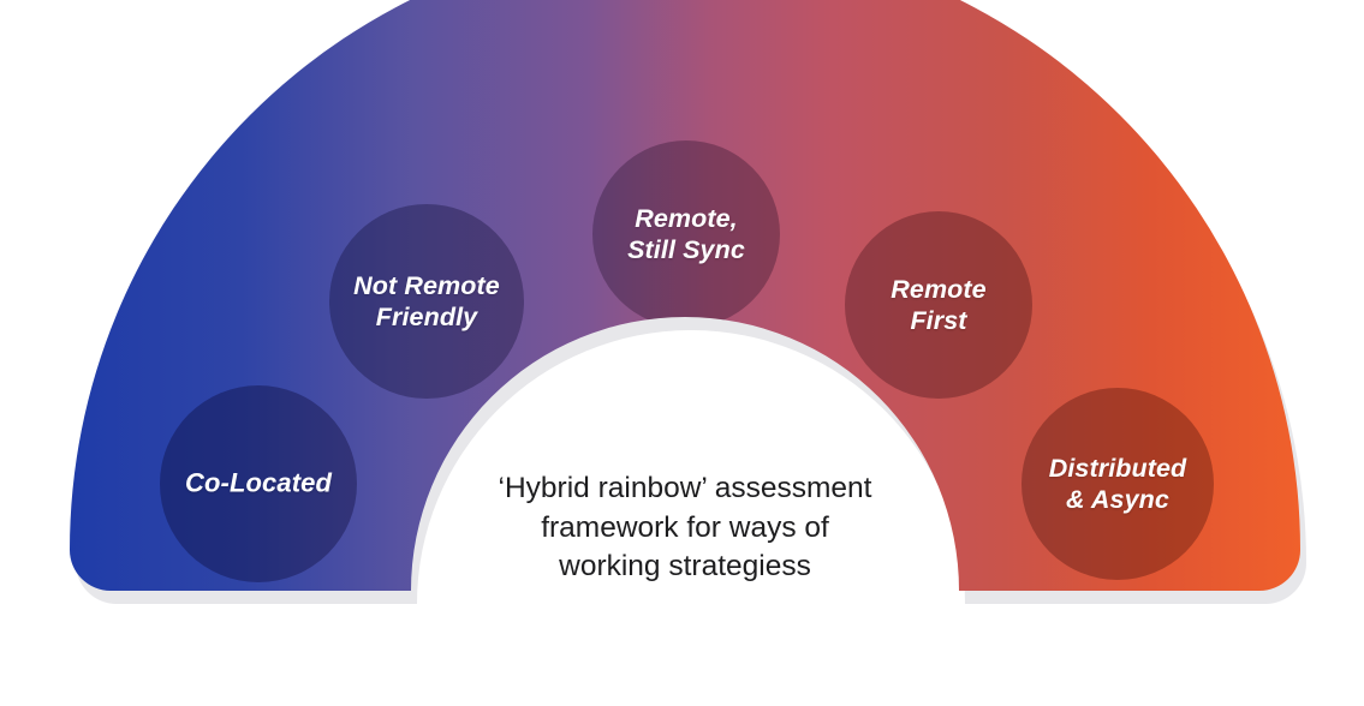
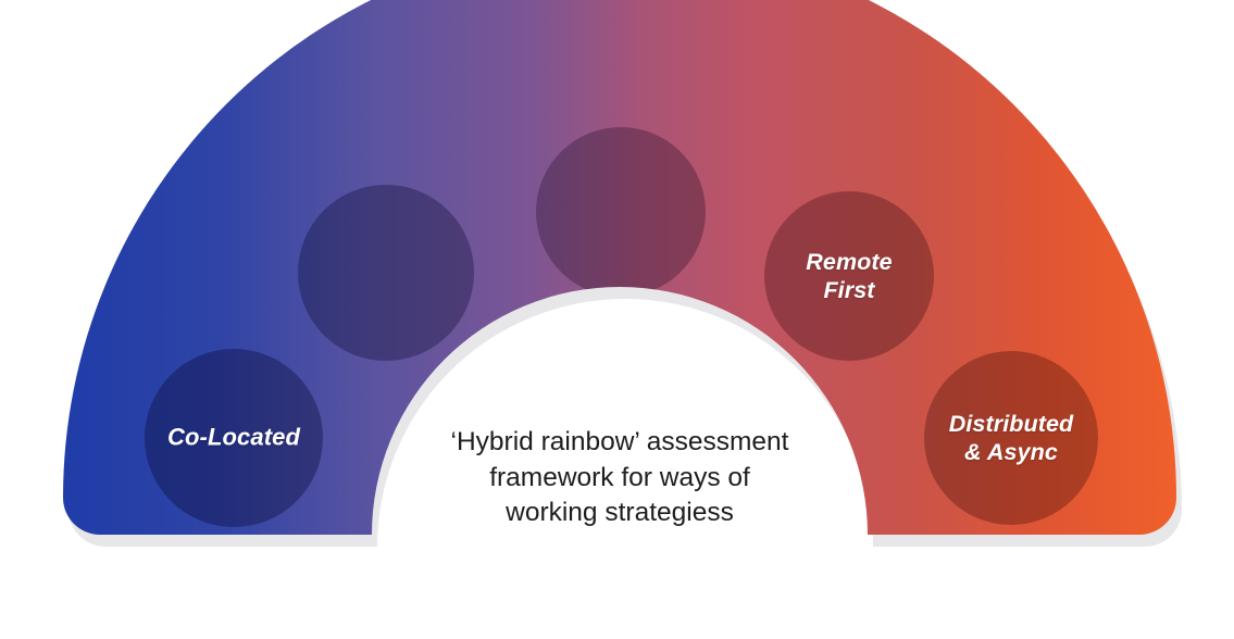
  Co-Located
- Not Remote
- Friendly
- Remote,
- Still Sync
  Remote
  First
  Distributed
  & Async
  ‘Hybrid rainbow’ assessment
  framework for ways of
  working strategiess
